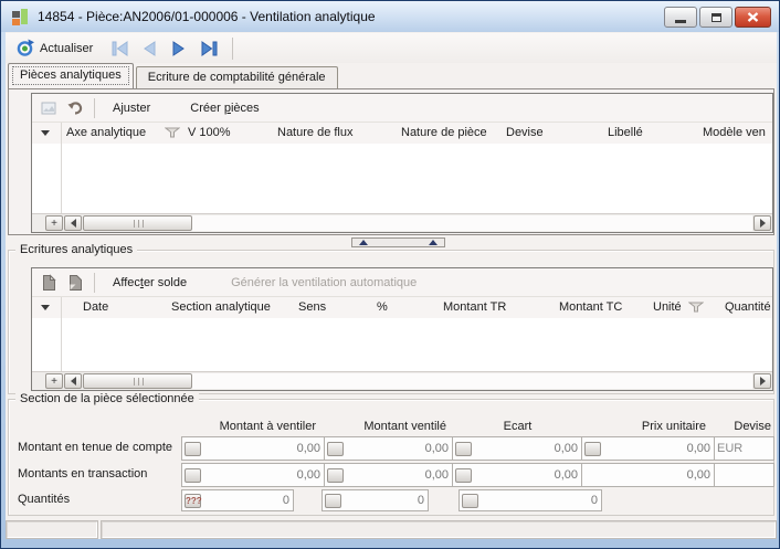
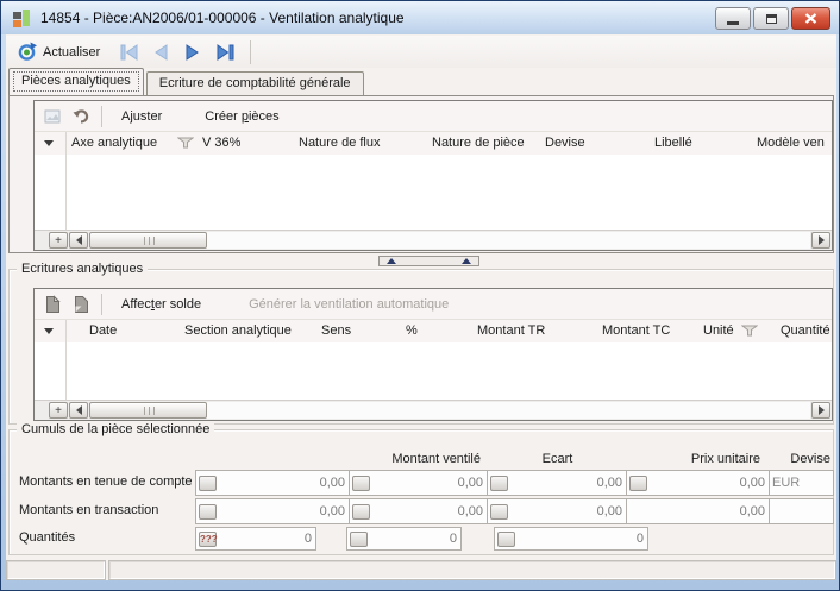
  14854 - Pièce:AN2006/01-000006 - Ventilation analytique
  Actualiser
  Pièces analytiques
  Ecriture de comptabilité générale
  Ajuster
  Créer pièces
  Axe analytique
- V 100%
+ V 36%
  Nature de flux
  Nature de pièce
  Devise
  Libellé
  Modèle ven
  +
  Ecritures analytiques
  Affecter solde
  Générer la ventilation automatique
  Date
  Section analytique
  Sens
  %
  Montant TR
  Montant TC
  Unité
  Quantité
  +
- Section de la pièce sélectionnée
+ Cumuls de la pièce sélectionnée
- Montant à ventiler
  Montant ventilé
  Ecart
  Prix unitaire
  Devise
- Montant en tenue de compte
+ Montants en tenue de compte
  0,00
  0,00
  0,00
  0,00
  EUR
  Montants en transaction
  0,00
  0,00
  0,00
  0,00
  Quantités
  ???
  0
  0
  0
